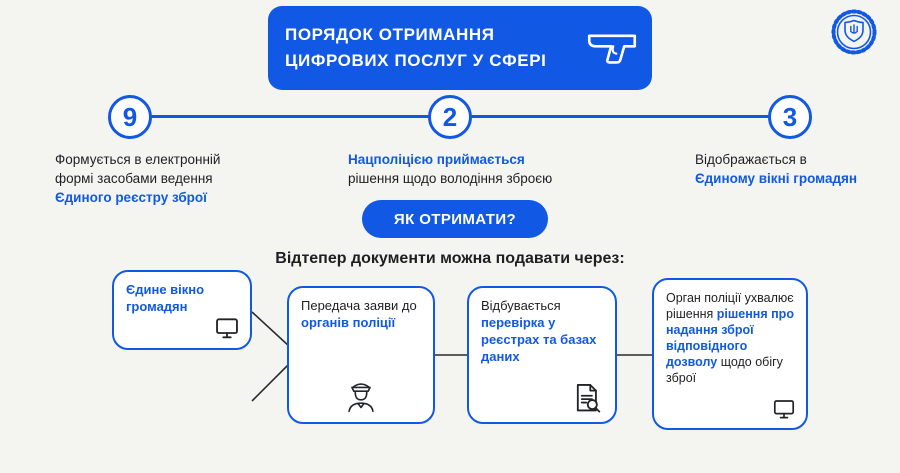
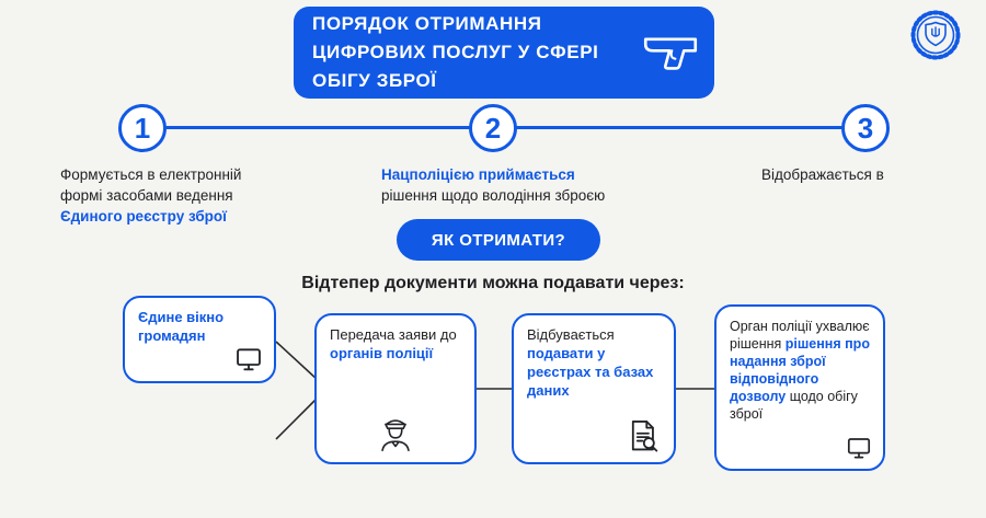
  ПОРЯДОК ОТРИМАННЯ
  ЦИФРОВИХ ПОСЛУГ У СФЕРІ
+ ОБІГУ ЗБРОЇ
- 9
+ 1
  2
  3
  Формується в електронній
  формі засобами ведення
  Єдиного реєстру зброї
  Нацполіцією приймається
  рішення щодо володіння зброєю
  Відображається в
- Єдиному вікні громадян
  ЯК ОТРИМАТИ?
  Відтепер документи можна подавати через:
  Єдине вікно громадян
  Передача заяви до органів поліції
- Відбувається перевірка у реєстрах та базах даних
+ Відбувається подавати у реєстрах та базах даних
  Орган поліції ухвалює рішення рішення про надання зброї відповідного дозволу щодо обігу зброї
